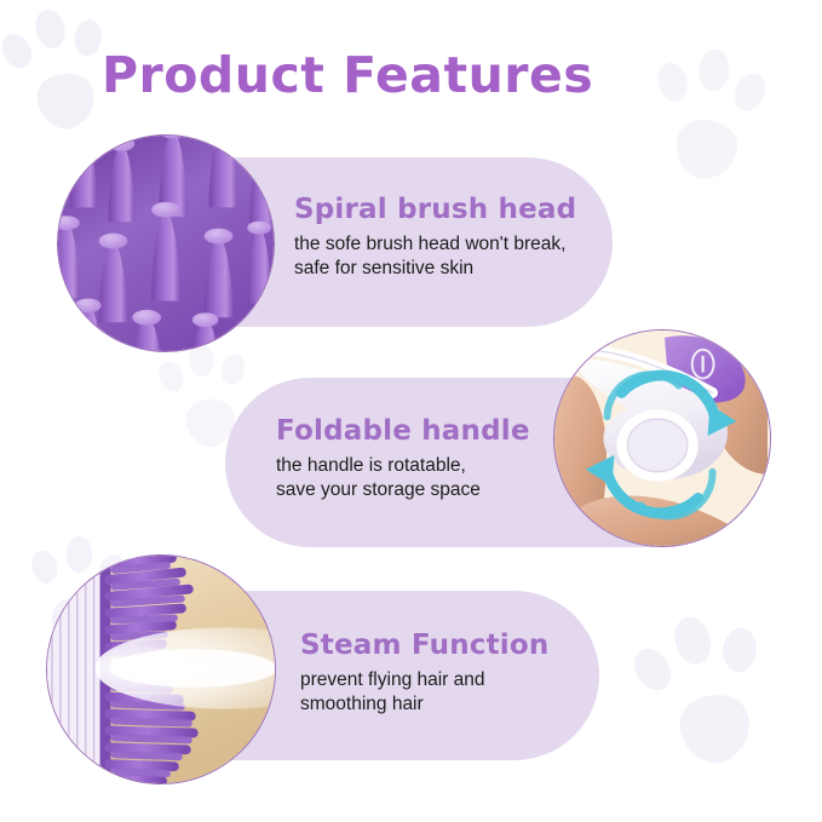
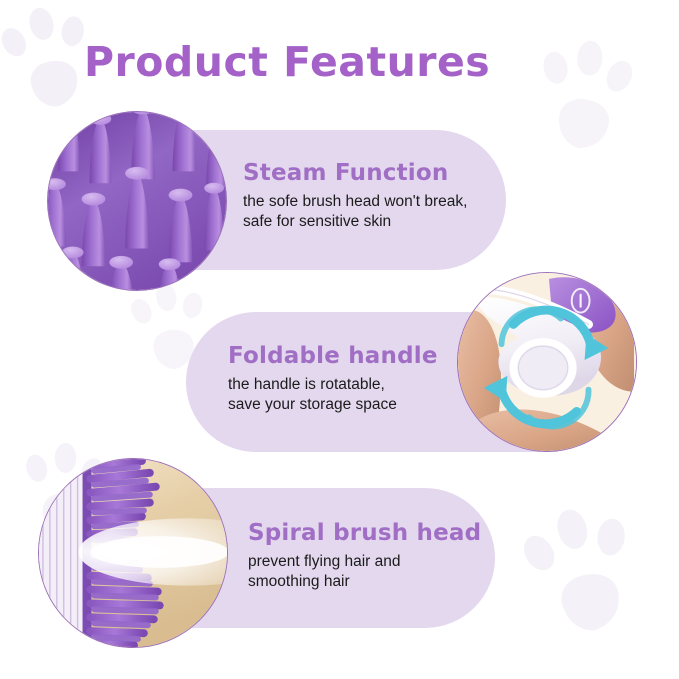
  Product Features
- Spiral brush head
+ Steam Function
  the sofe brush head won't break,
  safe for sensitive skin
  Foldable handle
  the handle is rotatable,
  save your storage space
- Steam Function
+ Spiral brush head
  prevent flying hair and
  smoothing hair
